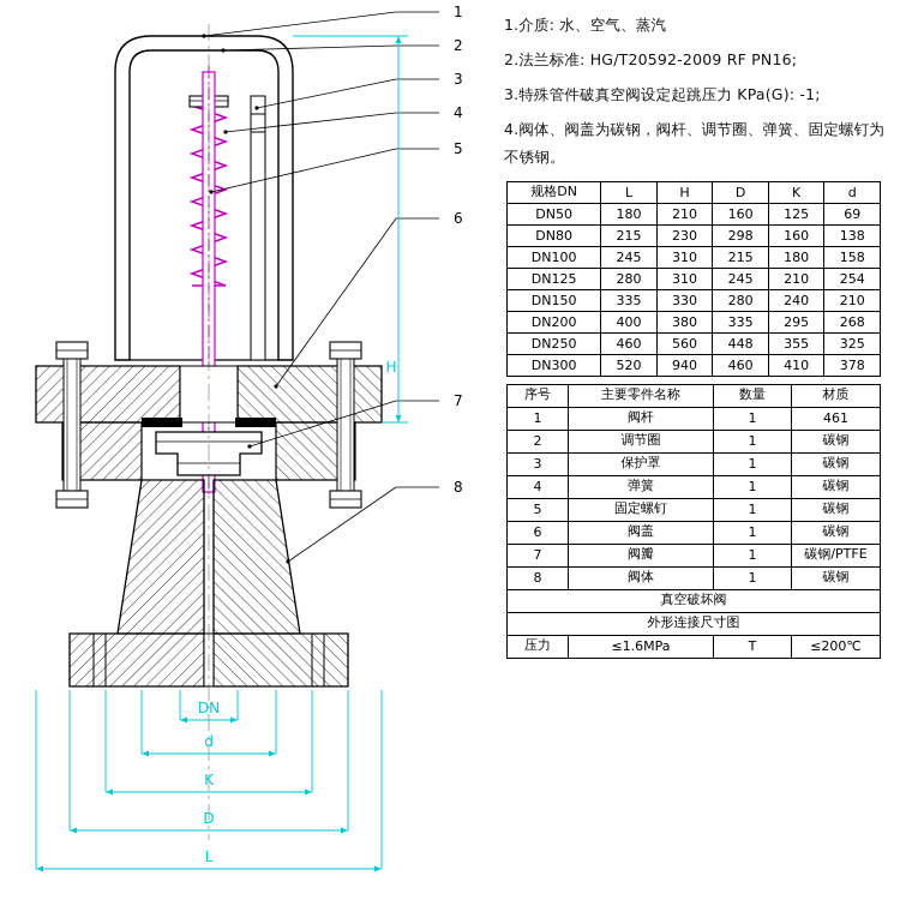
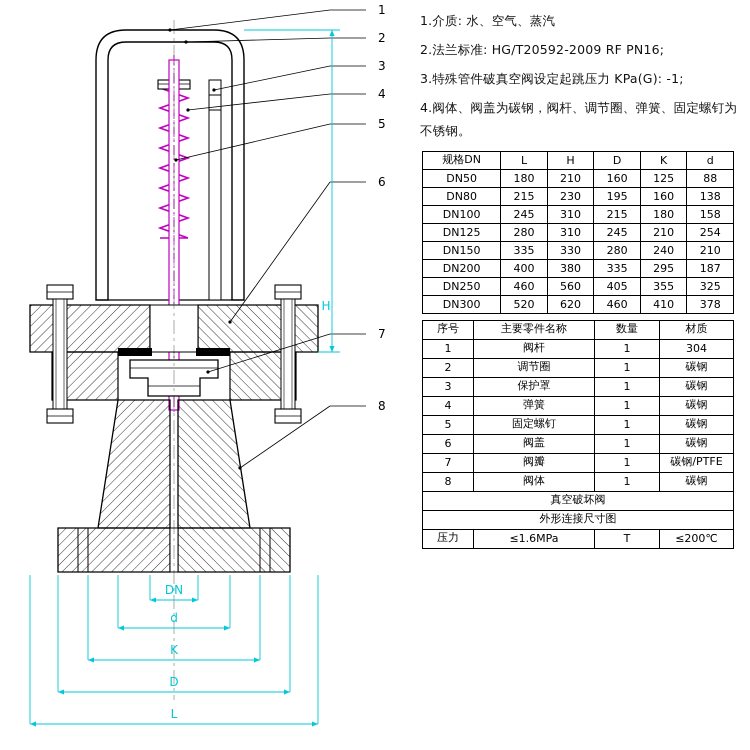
  1
  2
  3
  4
  5
  6
  7
  8
  DN
  d
  K
  D
  L
  H
  1.介质: 水、空气、蒸汽
  2.法兰标准: HG/T20592-2009 RF PN16;
  3.特殊管件破真空阀设定起跳压力 KPa(G): -1;
  4.阀体、阀盖为碳钢，阀杆、调节圈、弹簧、固定螺钉为
  不锈钢。
  规格DN	L	H	D	K	d
- DN50	180	210	160	125	69
+ DN50	180	210	160	125	88
- DN80	215	230	298	160	138
+ DN80	215	230	195	160	138
  DN100	245	310	215	180	158
  DN125	280	310	245	210	254
  DN150	335	330	280	240	210
- DN200	400	380	335	295	268
+ DN200	400	380	335	295	187
- DN250	460	560	448	355	325
+ DN250	460	560	405	355	325
- DN300	520	940	460	410	378
+ DN300	520	620	460	410	378
  序号	主要零件名称	数量	材质
- 1	阀杆	1	461
+ 1	阀杆	1	304
  2	调节圈	1	碳钢
  3	保护罩	1	碳钢
  4	弹簧	1	碳钢
  5	固定螺钉	1	碳钢
  6	阀盖	1	碳钢
  7	阀瓣	1	碳钢/PTFE
  8	阀体	1	碳钢
  真空破坏阀
  外形连接尺寸图
  压力	≤1.6MPa	T	≤200℃
